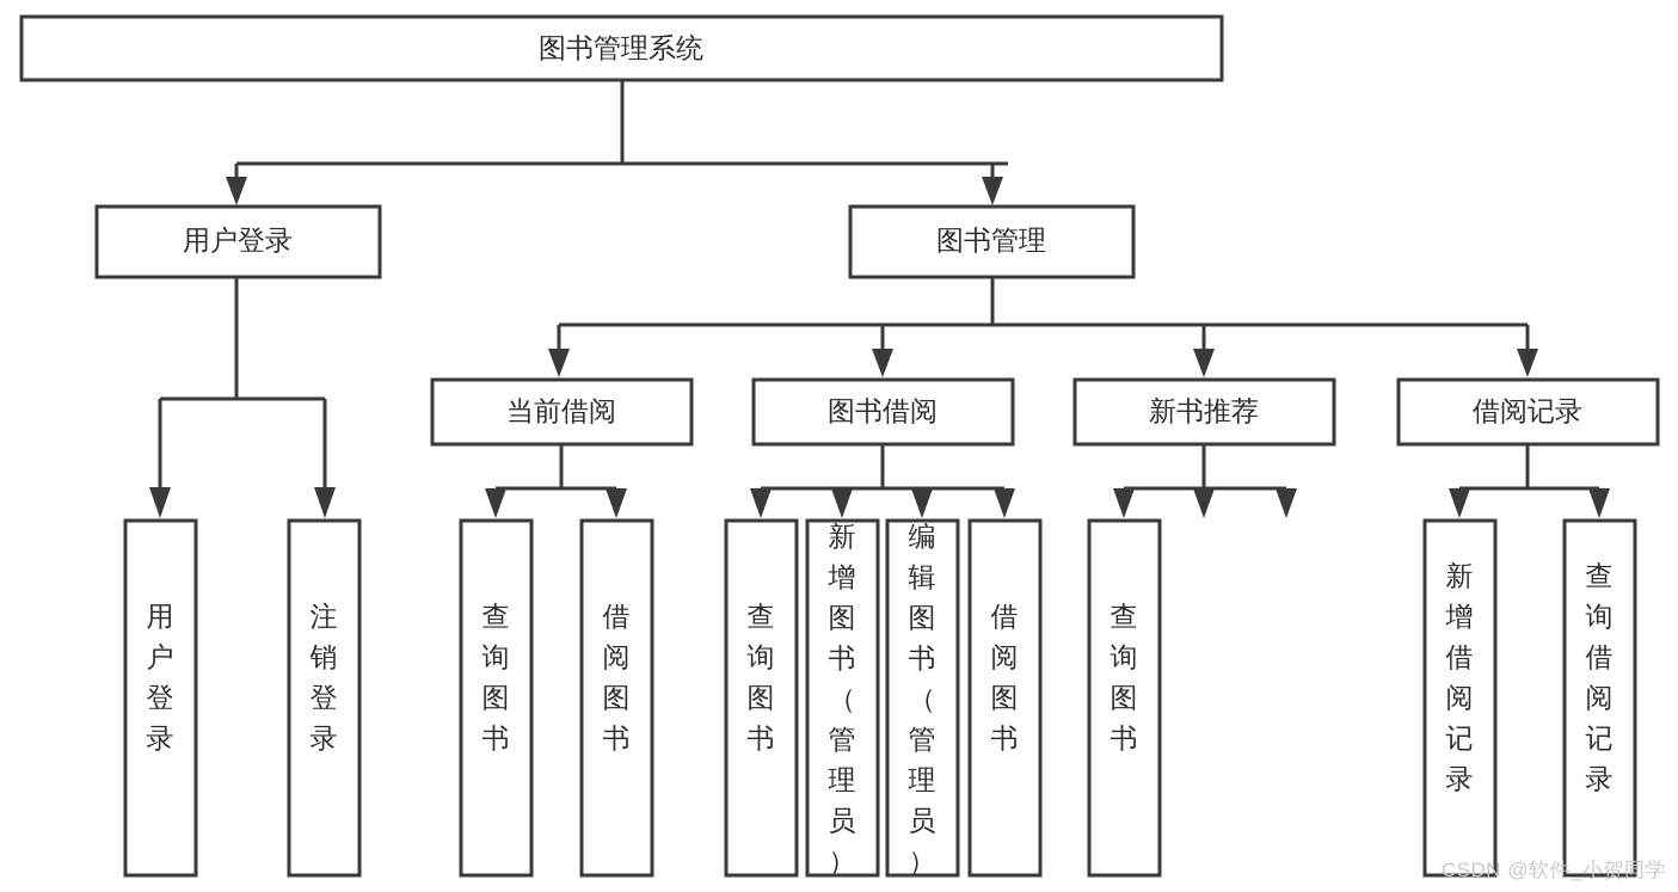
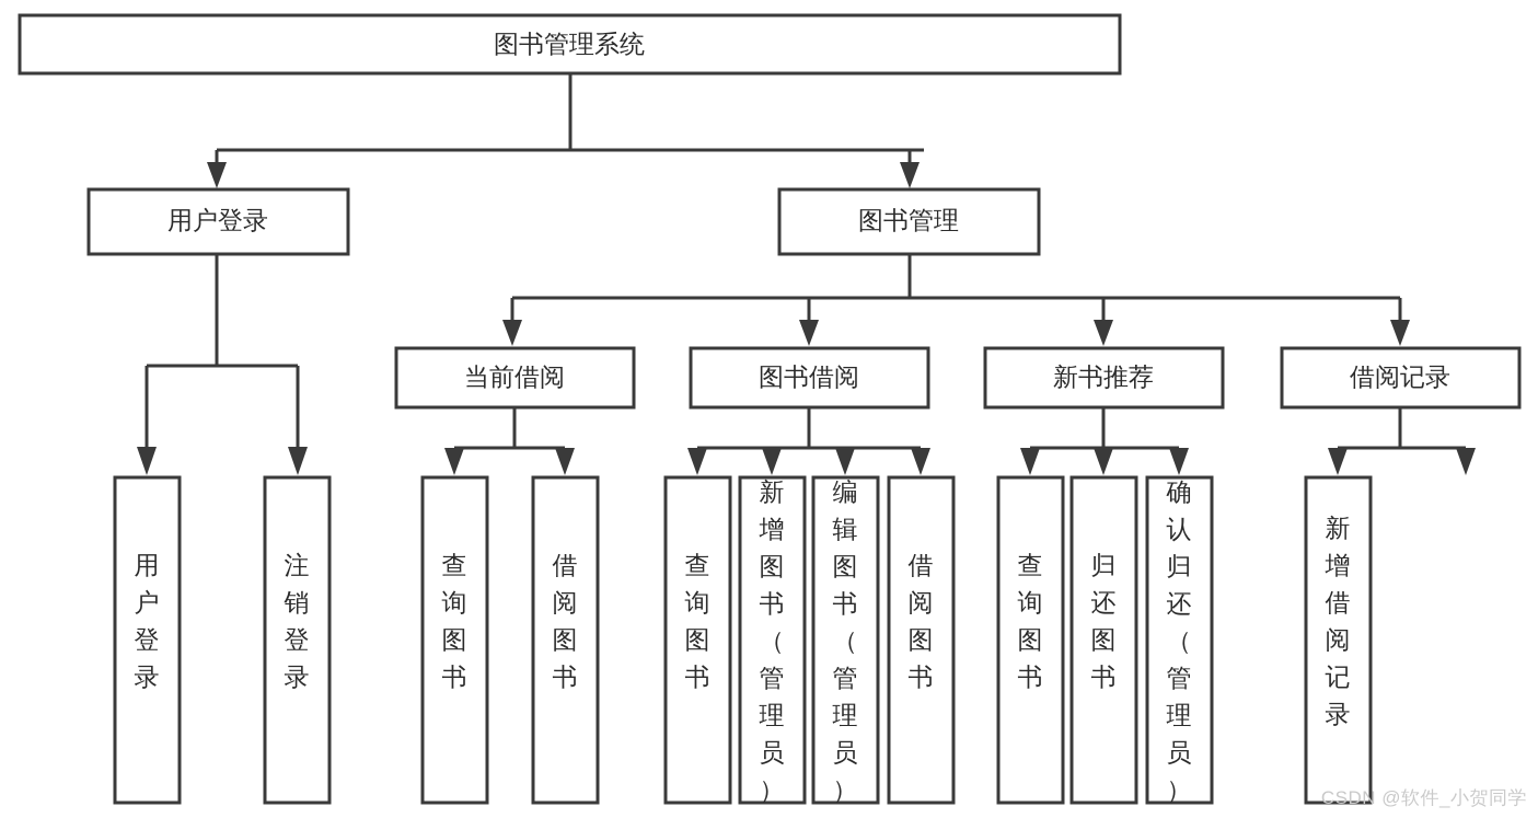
  图书管理系统
  用户登录
  图书管理
  当前借阅
  图书借阅
  新书推荐
  借阅记录
  用户登录
  注销登录
  查询图书
  借阅图书
  查询图书
  新增图书（管理员）
  编辑图书（管理员）
  借阅图书
  查询图书
+ 归还图书
+ 确认归还（管理员）
  新增借阅记录
- 查询借阅记录
  CSDN @软件_小贺同学
